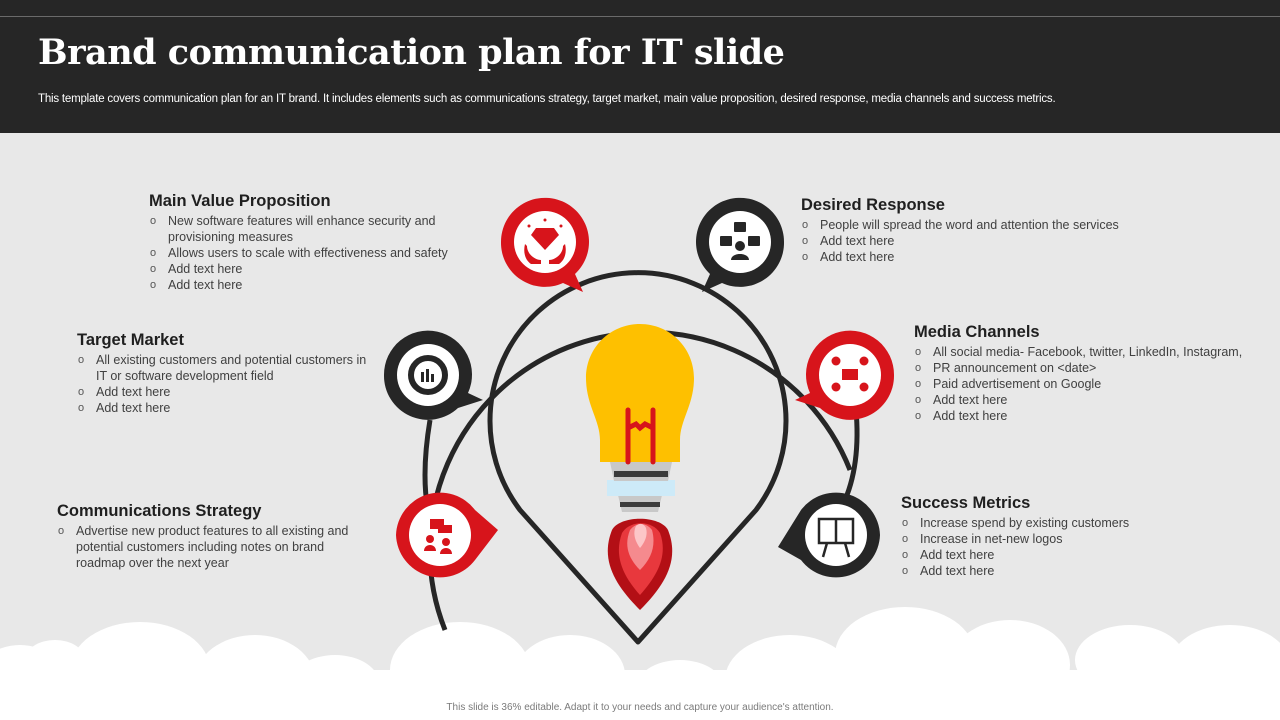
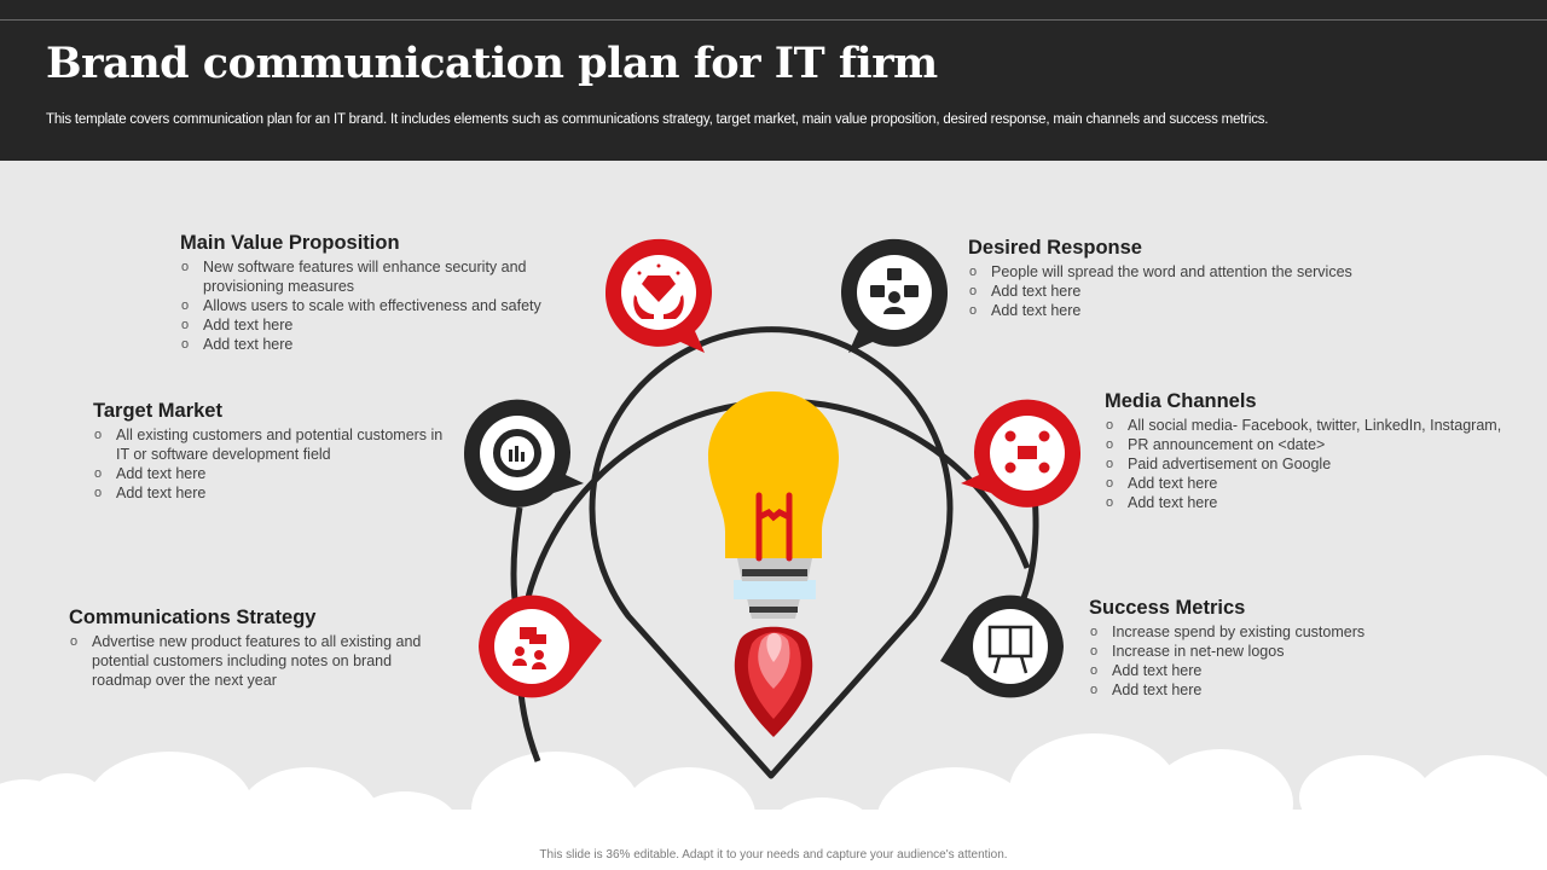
- Brand communication plan for IT slide
+ Brand communication plan for IT firm
- This template covers communication plan for an IT brand. It includes elements such as communications strategy, target market, main value proposition, desired response, media channels and success metrics.
+ This template covers communication plan for an IT brand. It includes elements such as communications strategy, target market, main value proposition, desired response, main channels and success metrics.
  Main Value Proposition
  New software features will enhance security and provisioning measures
  Allows users to scale with effectiveness and safety
  Add text here
  Add text here
  Target Market
  All existing customers and potential customers in IT or software development field
  Add text here
  Add text here
  Communications Strategy
  Advertise new product features to all existing and potential customers including notes on brand roadmap over the next year
  Desired Response
  People will spread the word and attention the services
  Add text here
  Add text here
  Media Channels
  All social media- Facebook, twitter, LinkedIn, Instagram,
  PR announcement on <date>
  Paid advertisement on Google
  Add text here
  Add text here
  Success Metrics
  Increase spend by existing customers
  Increase in net-new logos
  Add text here
  Add text here
  This slide is 36% editable. Adapt it to your needs and capture your audience's attention.
